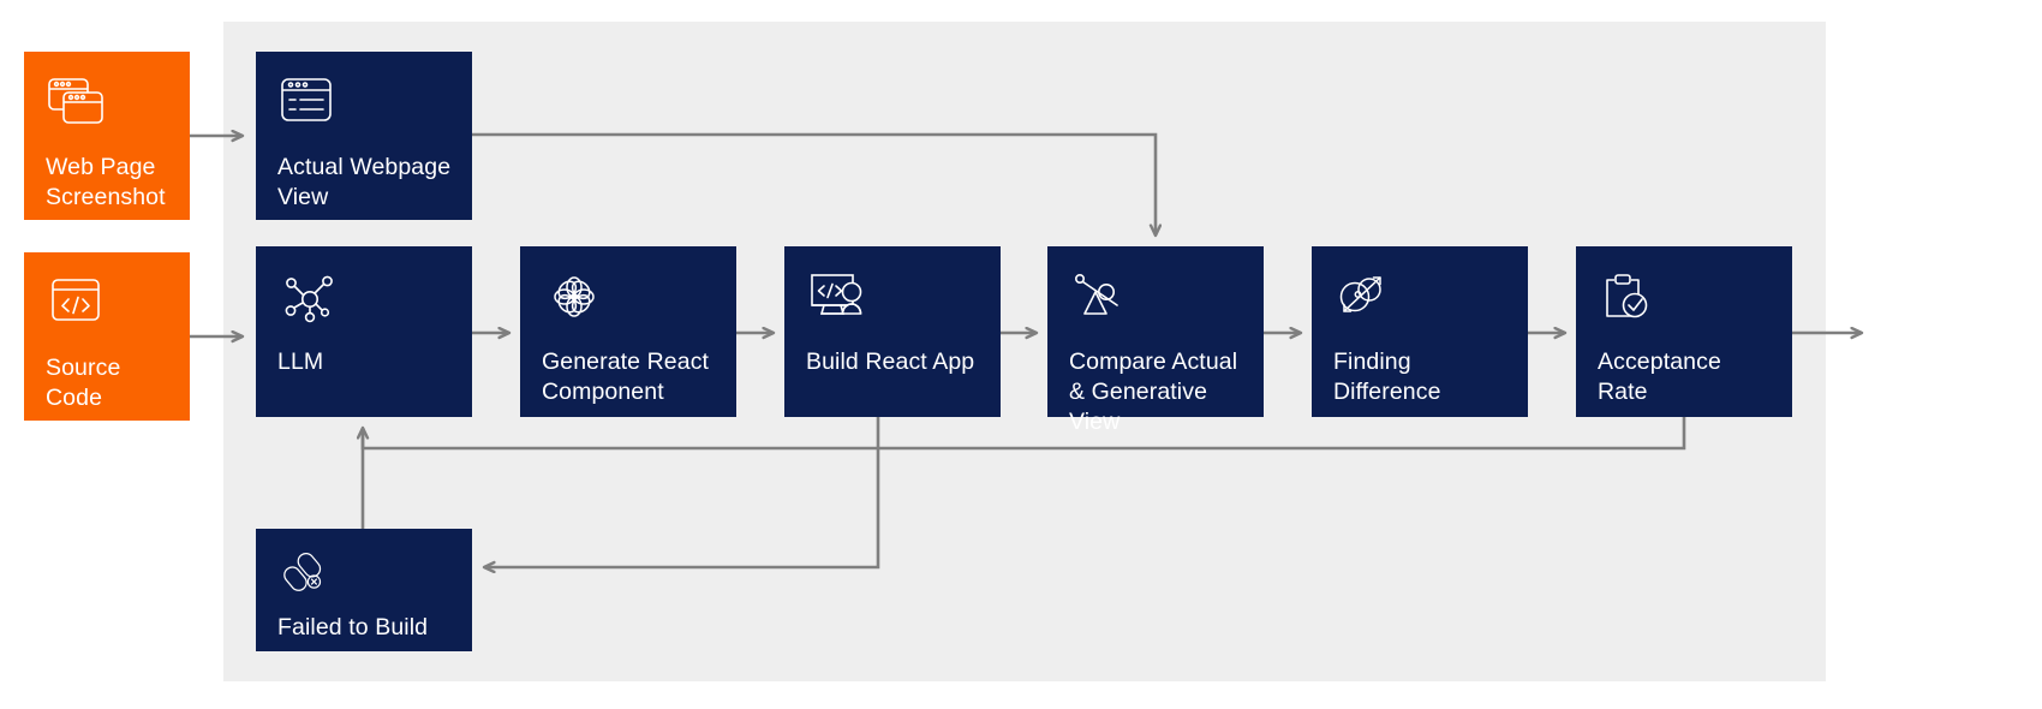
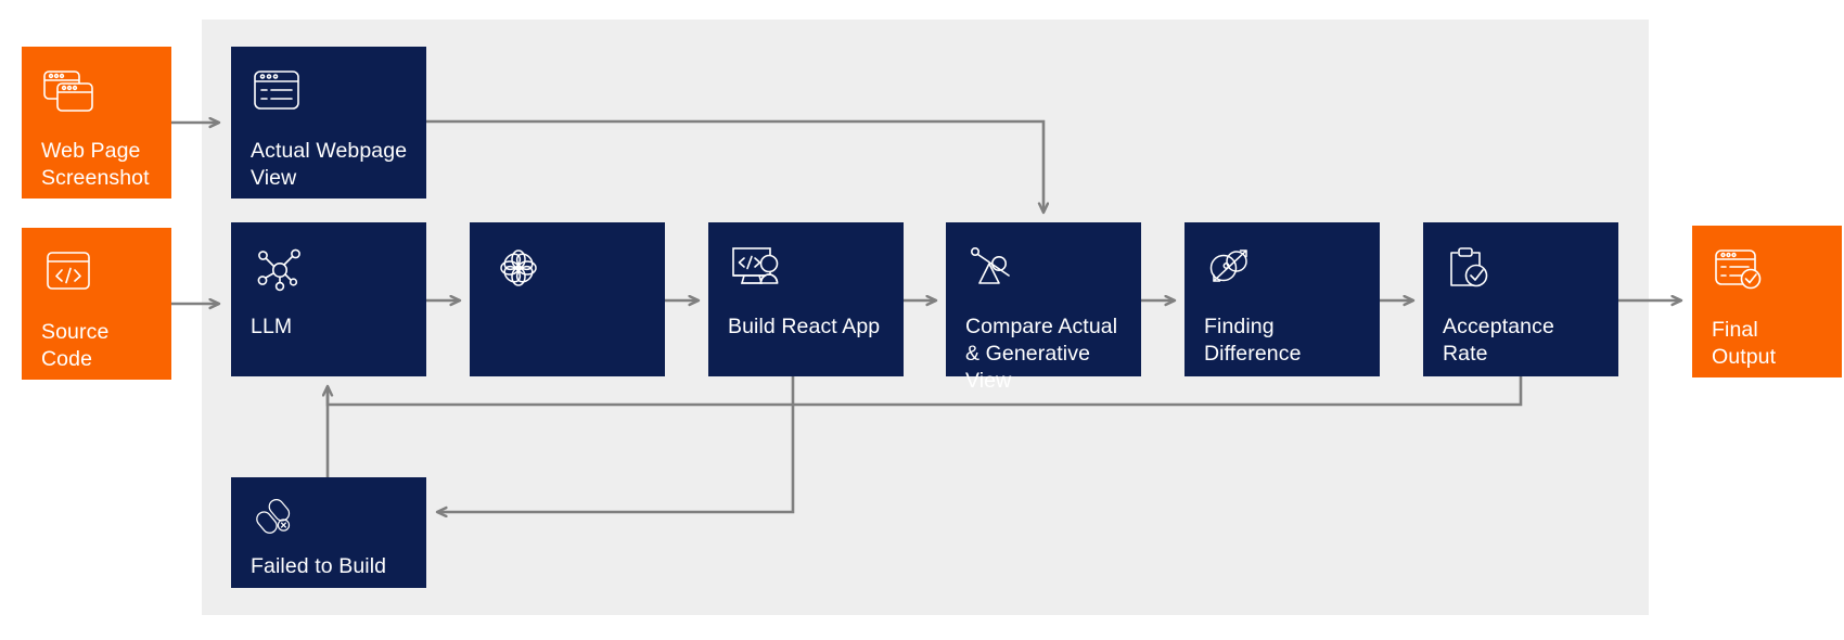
  Web Page
  Screenshot
  Source
  Code
  Actual Webpage
  View
  LLM
- Generate React
- Component
  Build React App
  Compare Actual
  & Generative View
  Finding
  Difference
  Acceptance Rate
+ Final
+ Output
  Failed to Build
